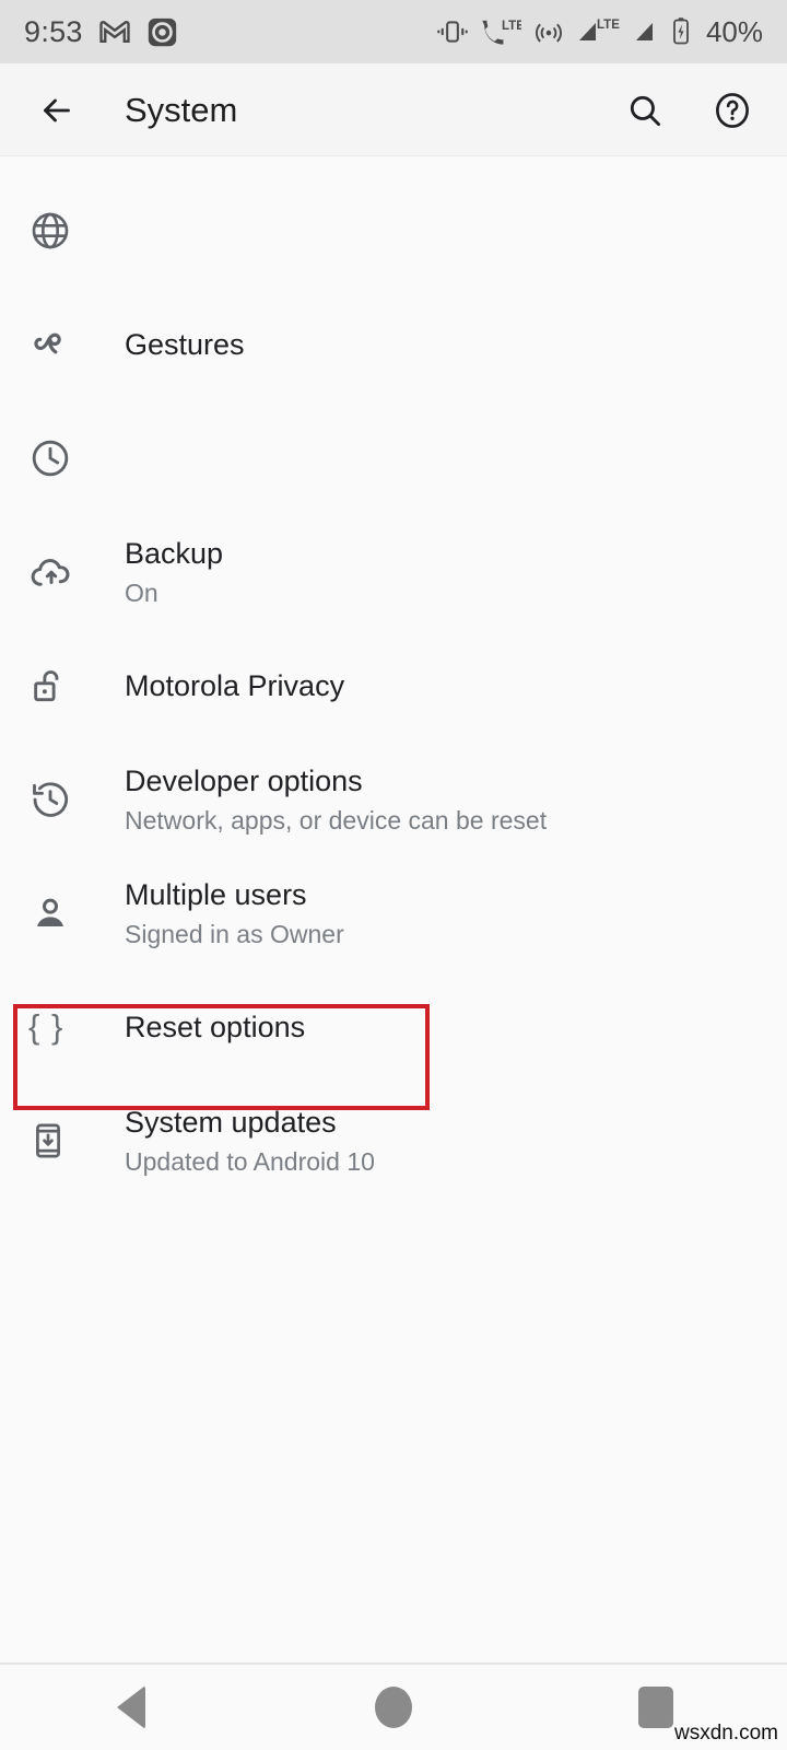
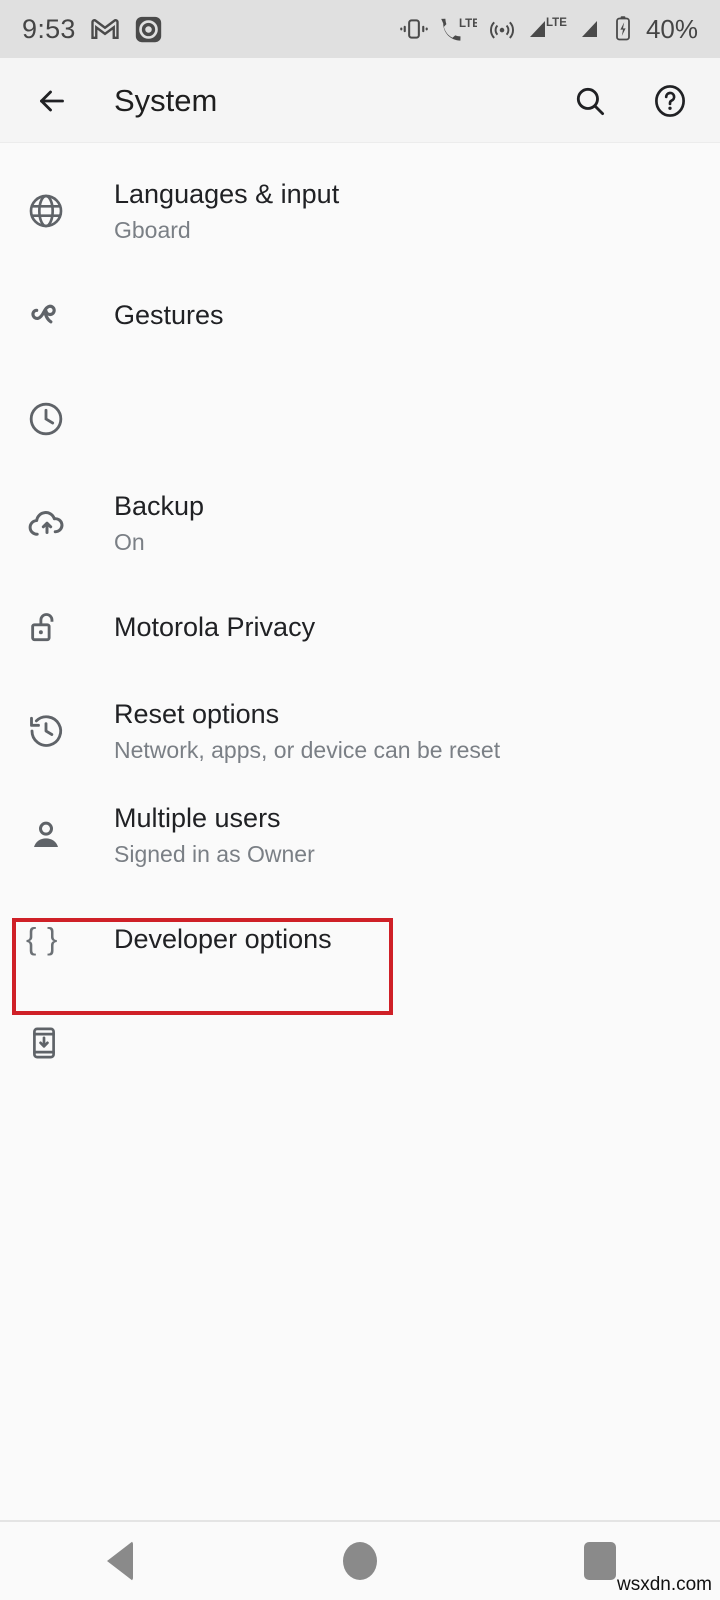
  9:53
  LTE
  LTE
  40%
  System
+ Languages & input
+ Gboard
  Gestures
  Backup
  On
  Motorola Privacy
- Developer options
+ Reset options
  Network, apps, or device can be reset
  Multiple users
  Signed in as Owner
  { }
- Reset options
+ Developer options
- System updates
- Updated to Android 10
  wsxdn.com
